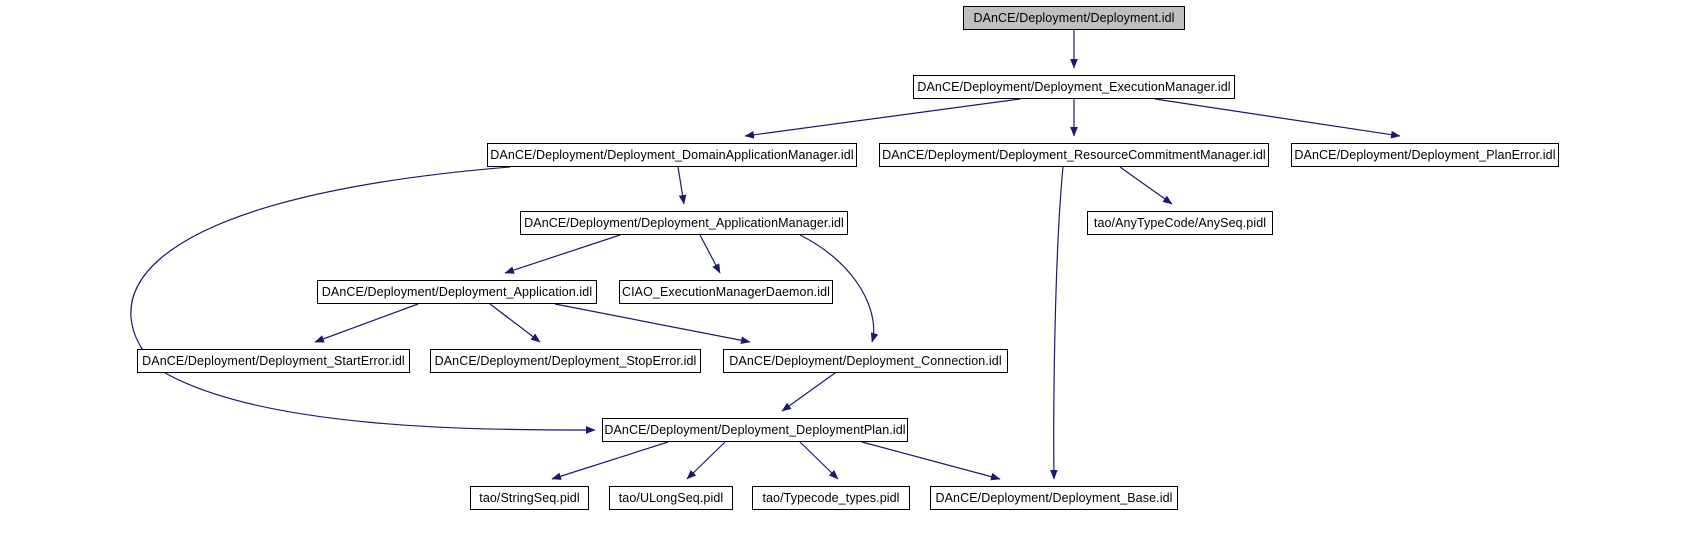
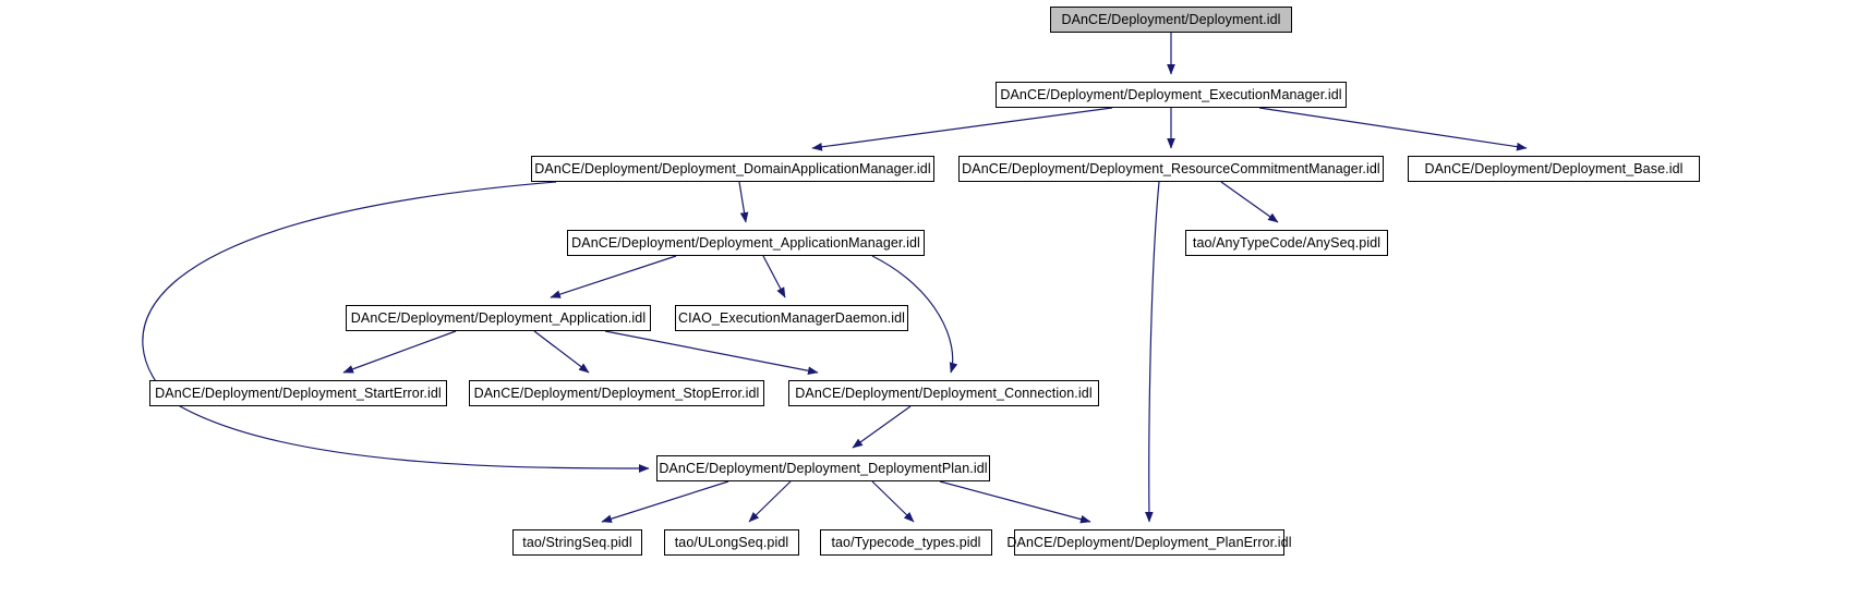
  DAnCE/Deployment/Deployment.idl
  DAnCE/Deployment/Deployment_ExecutionManager.idl
  DAnCE/Deployment/Deployment_DomainApplicationManager.idl
  DAnCE/Deployment/Deployment_ResourceCommitmentManager.idl
- DAnCE/Deployment/Deployment_PlanError.idl
+ DAnCE/Deployment/Deployment_Base.idl
  DAnCE/Deployment/Deployment_ApplicationManager.idl
  tao/AnyTypeCode/AnySeq.pidl
  DAnCE/Deployment/Deployment_Application.idl
  CIAO_ExecutionManagerDaemon.idl
  DAnCE/Deployment/Deployment_StartError.idl
  DAnCE/Deployment/Deployment_StopError.idl
  DAnCE/Deployment/Deployment_Connection.idl
  DAnCE/Deployment/Deployment_DeploymentPlan.idl
  tao/StringSeq.pidl
  tao/ULongSeq.pidl
  tao/Typecode_types.pidl
- DAnCE/Deployment/Deployment_Base.idl
+ DAnCE/Deployment/Deployment_PlanError.idl
